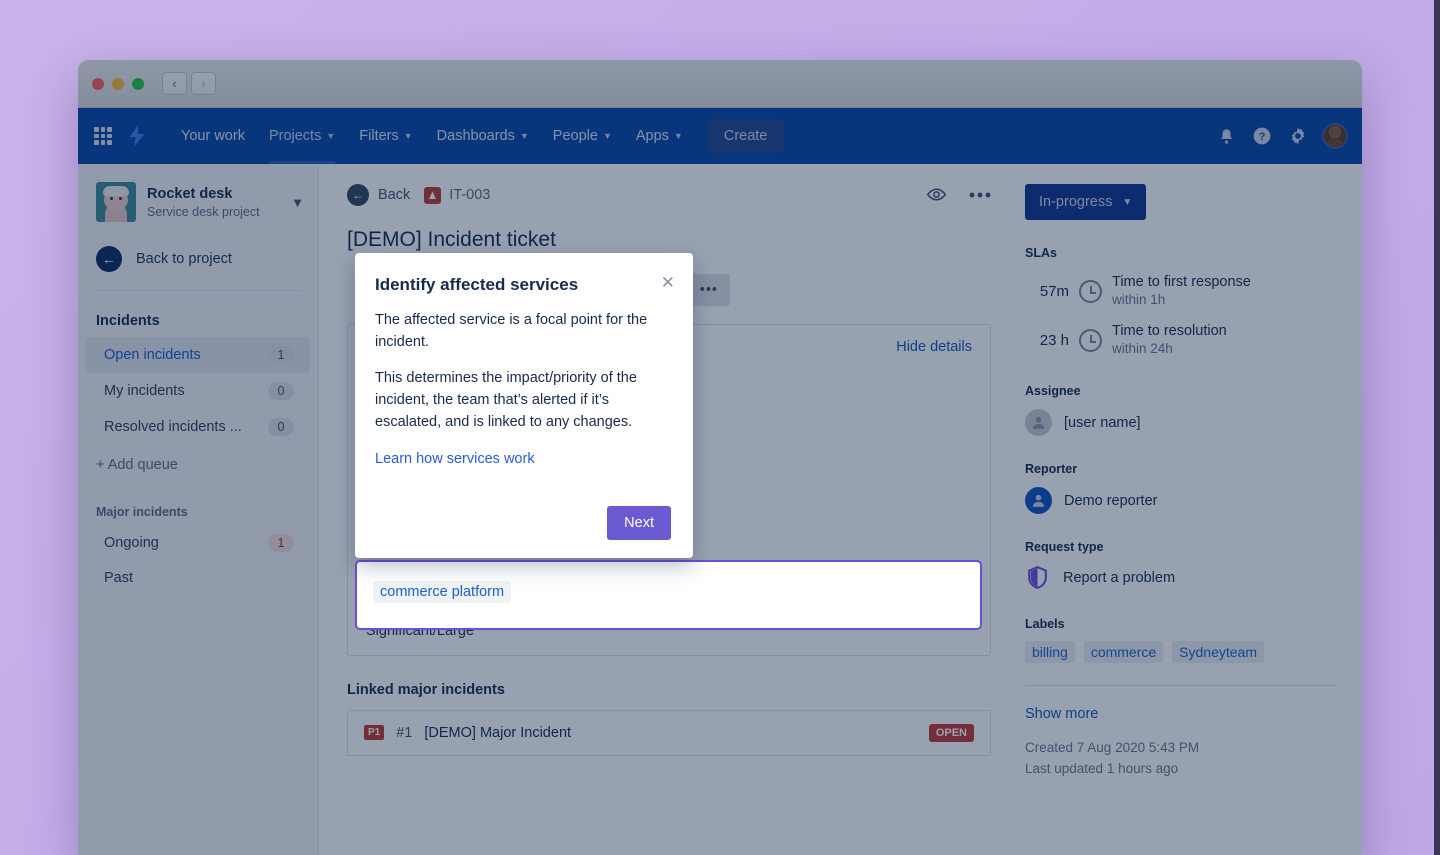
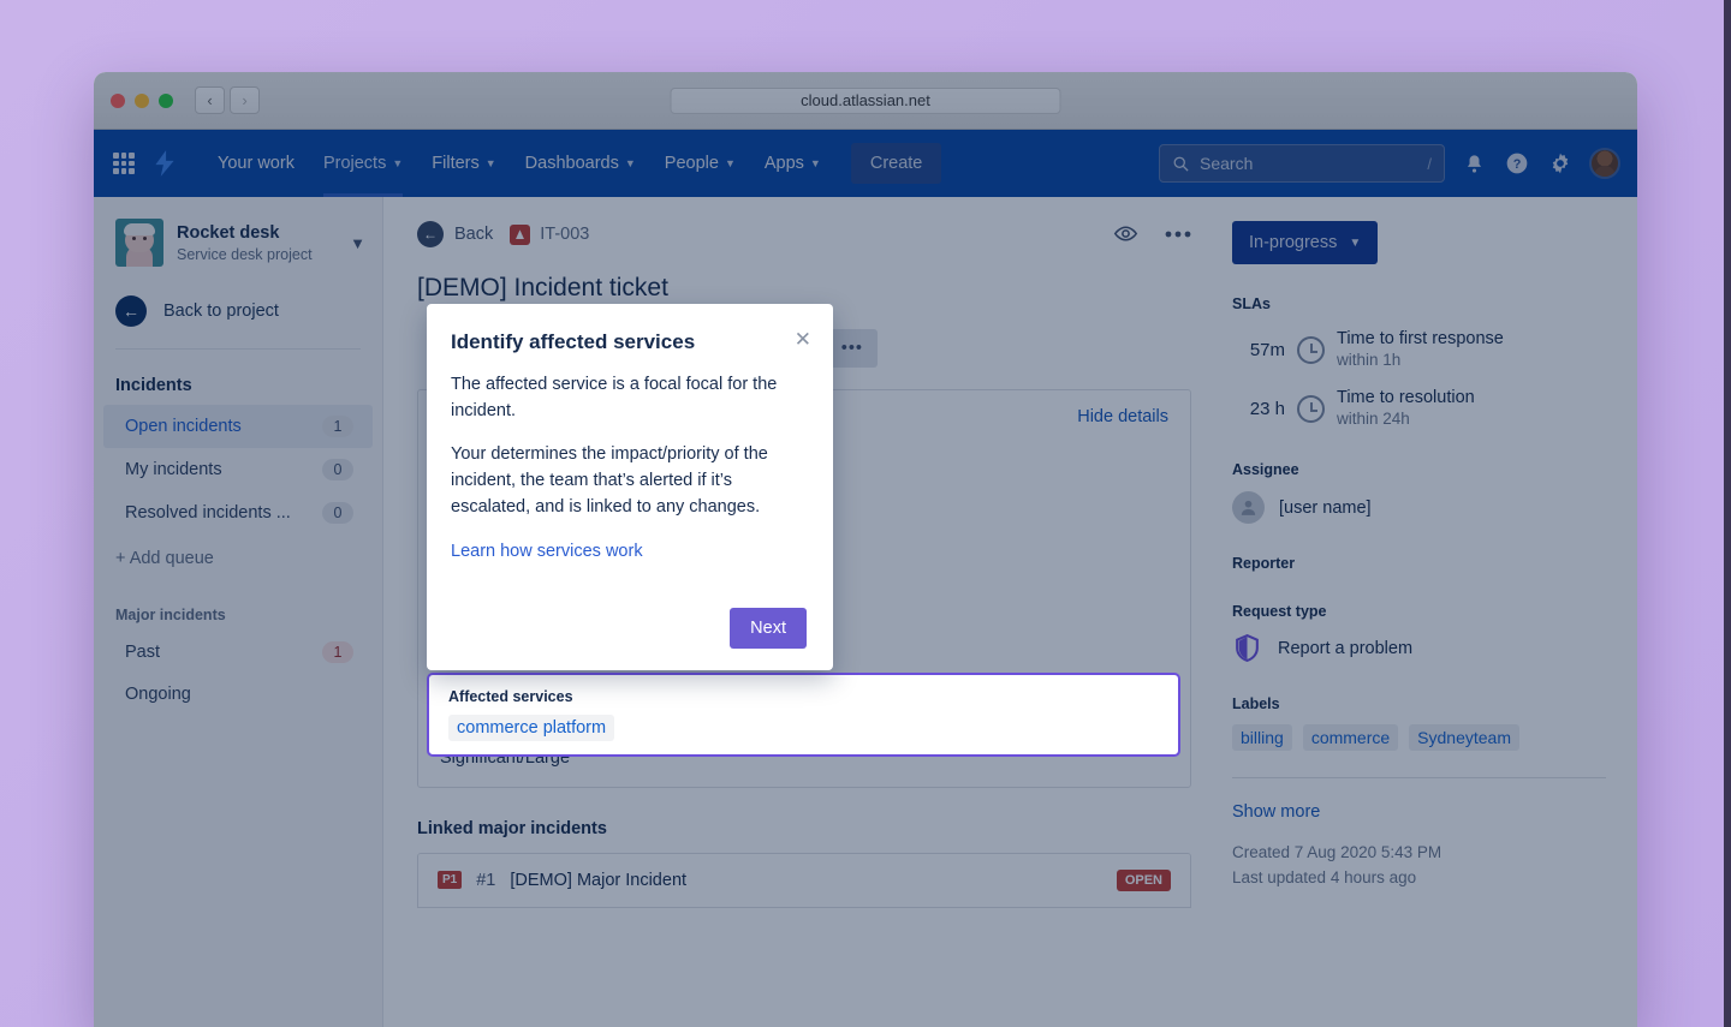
  ‹
  ›
+ cloud.atlassian.net
  Your work
  Projects
  ▼
  Filters
  ▼
  Dashboards
  ▼
  People
  ▼
  Apps
  ▼
  Create
+ Search
+ /
  ?
  Rocket desk
  Service desk project
  ▼
  ←
  Back to project
  Incidents
  Open incidents
  1
  My incidents
  0
  Resolved incidents ...
  0
  + Add queue
  Major incidents
- Ongoing
+ Past
  1
- Past
+ Ongoing
  ←
  Back
  IT-003
  [DEMO] Incident ticket
  •••
  Hide details
  Significant/Large
  Linked major incidents
  P1
  #1
  [DEMO] Major Incident
  OPEN
  In-progress
  ▼
  SLAs
  57m
  Time to first response
  within 1h
  23 h
  Time to resolution
  within 24h
  Assignee
  [user name]
  Reporter
- Demo reporter
  Request type
  Report a problem
  Labels
  billing
  commerce
  Sydneyteam
  Show more
  Created 7 Aug 2020 5:43 PM
- Last updated 1 hours ago
+ Last updated 4 hours ago
+ Affected services
  commerce platform
  Identify affected services
  ✕
- The affected service is a focal point for the incident.
+ The affected service is a focal focal for the incident.
- This determines the impact/priority of the incident, the team that’s alerted if it’s escalated, and is linked to any changes.
+ Your determines the impact/priority of the incident, the team that’s alerted if it’s escalated, and is linked to any changes.
  Learn how services work
  Next
